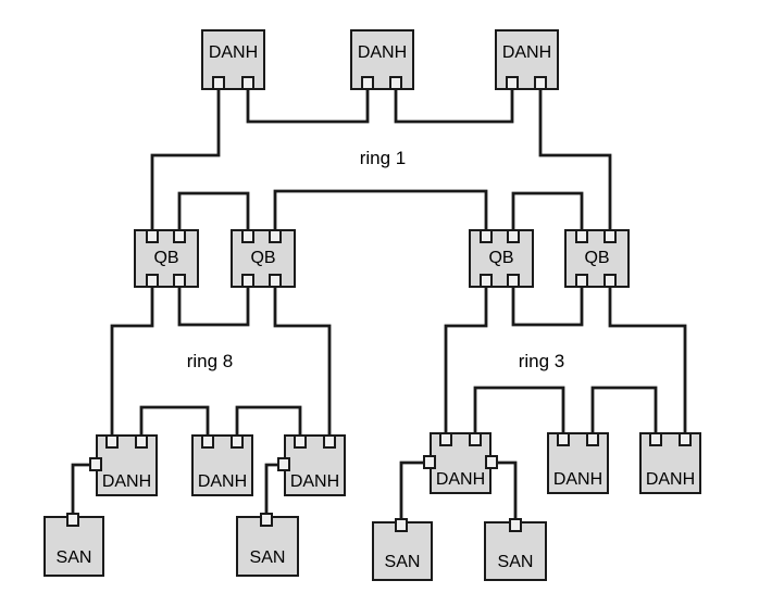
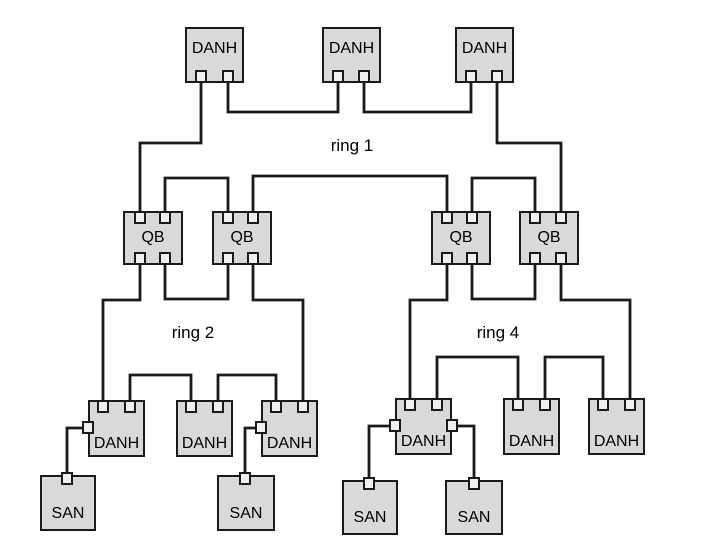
  DANH
  DANH
  DANH
  QB
  QB
  QB
  QB
  DANH
  DANH
  DANH
  DANH
  DANH
  DANH
  SAN
  SAN
  SAN
  SAN
  ring 1
- ring 8
+ ring 2
- ring 3
+ ring 4
